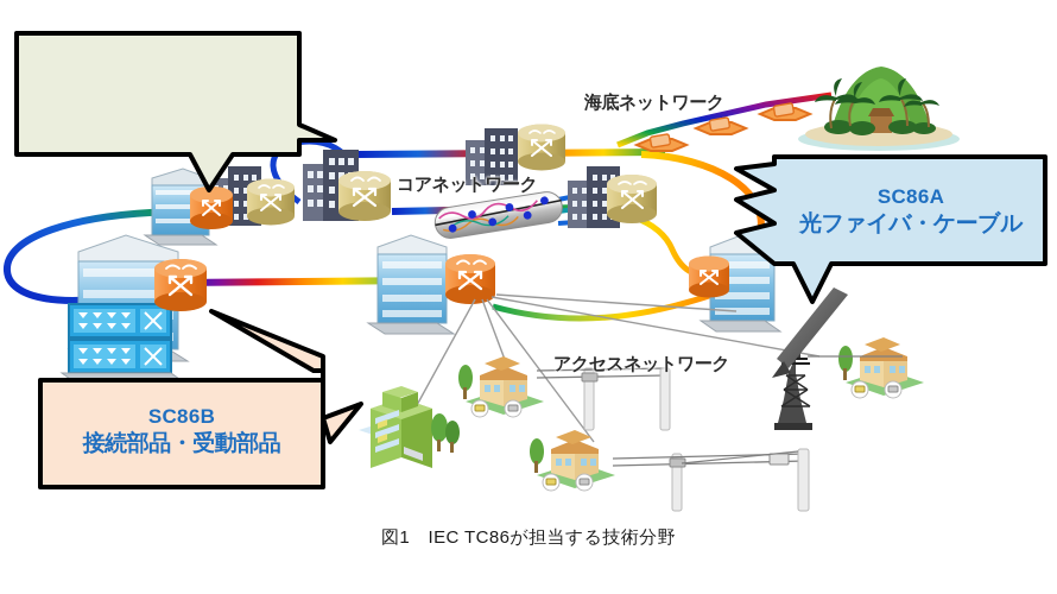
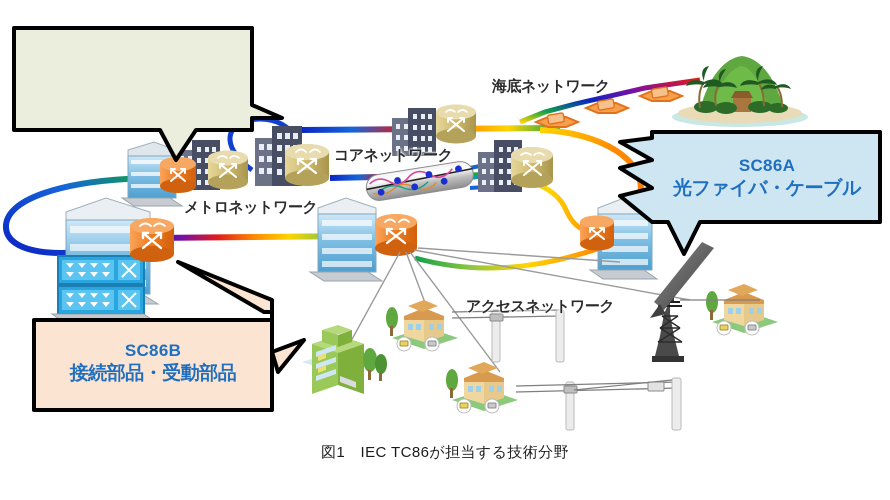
  SC86A
  光ファイバ・ケーブル
  SC86B
  接続部品・受動部品
  海底ネットワーク
  コアネットワーク
+ メトロネットワーク
  アクセスネットワーク
  図1 IEC TC86が担当する技術分野
